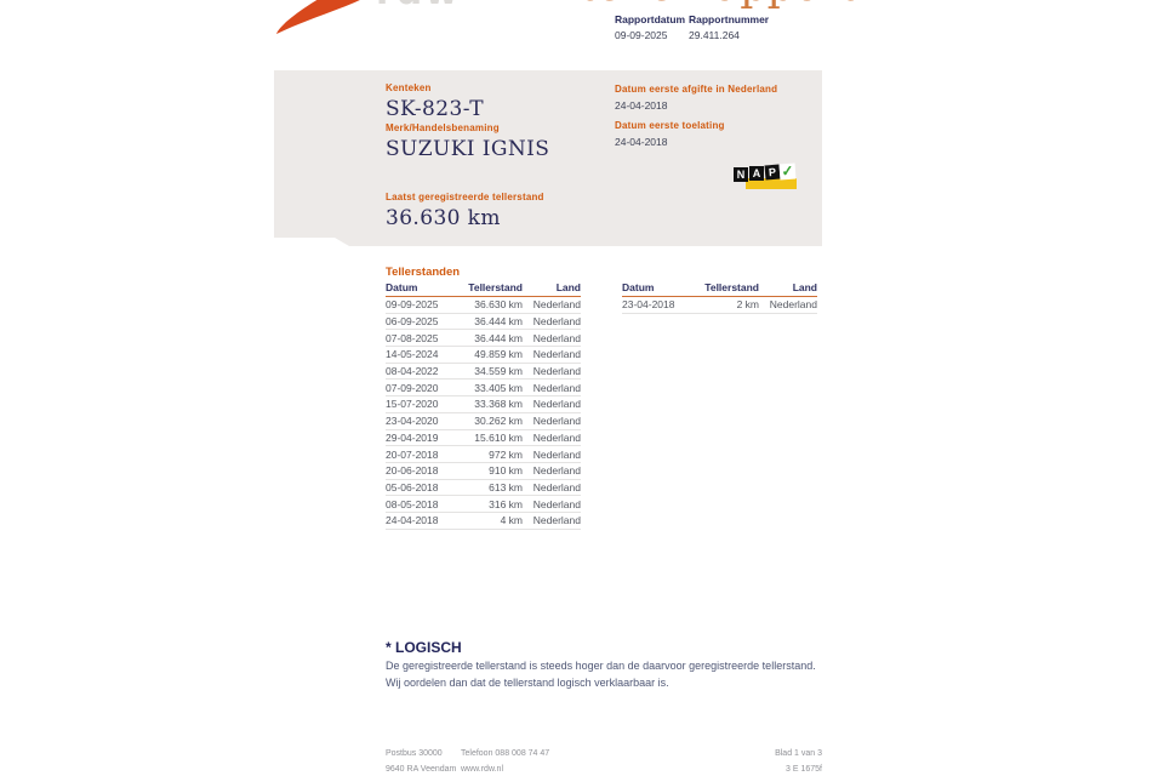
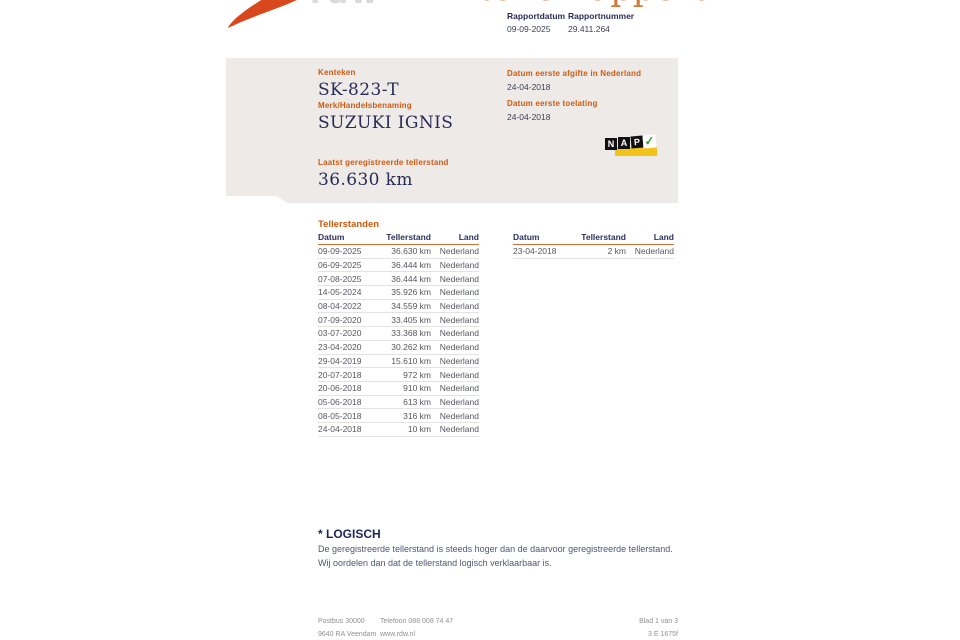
  Rapportdatum
  09-09-2025
  Rapportnummer
  29.411.264
  Kenteken
  SK-823-T
  Merk/Handelsbenaming
  SUZUKI IGNIS
  Laatst geregistreerde tellerstand
  36.630 km
  Datum eerste afgifte in Nederland
  24-04-2018
  Datum eerste toelating
  24-04-2018
  N
  A
  Tellerstanden
  Datum
  Tellerstand
  Land
  09-09-2025
  36.630 km
  Nederland
  06-09-2025
  36.444 km
  Nederland
  07-08-2025
  36.444 km
  Nederland
  14-05-2024
- 49.859 km
+ 35.926 km
  Nederland
  08-04-2022
  34.559 km
  Nederland
  07-09-2020
  33.405 km
  Nederland
- 15-07-2020
+ 03-07-2020
  33.368 km
  Nederland
  23-04-2020
  30.262 km
  Nederland
  29-04-2019
  15.610 km
  Nederland
  20-07-2018
  972 km
  Nederland
  20-06-2018
  910 km
  Nederland
  05-06-2018
  613 km
  Nederland
  08-05-2018
  316 km
  Nederland
  24-04-2018
- 4 km
+ 10 km
  Nederland
  Datum
  Tellerstand
  Land
  23-04-2018
  2 km
  Nederland
  * LOGISCH
  De geregistreerde tellerstand is steeds hoger dan de daarvoor geregistreerde tellerstand. Wij oordelen dan dat de tellerstand logisch verklaarbaar is.
